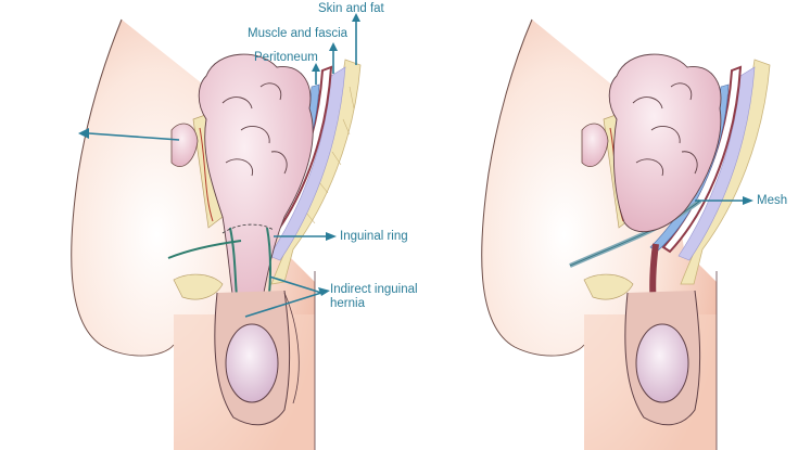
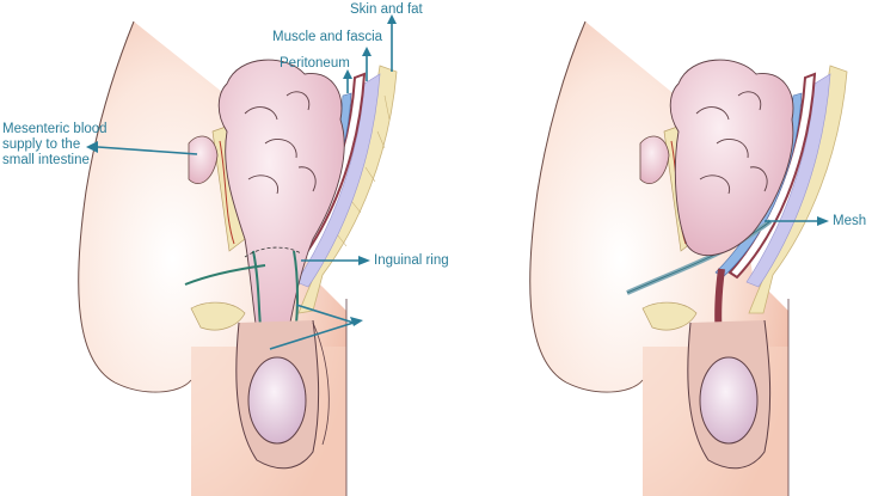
  Skin and fat
  Muscle and fascia
  Peritoneum
+ Mesenteric blood
+ supply to the
+ small intestine
  Inguinal ring
- Indirect inguinal
- hernia
  Mesh
